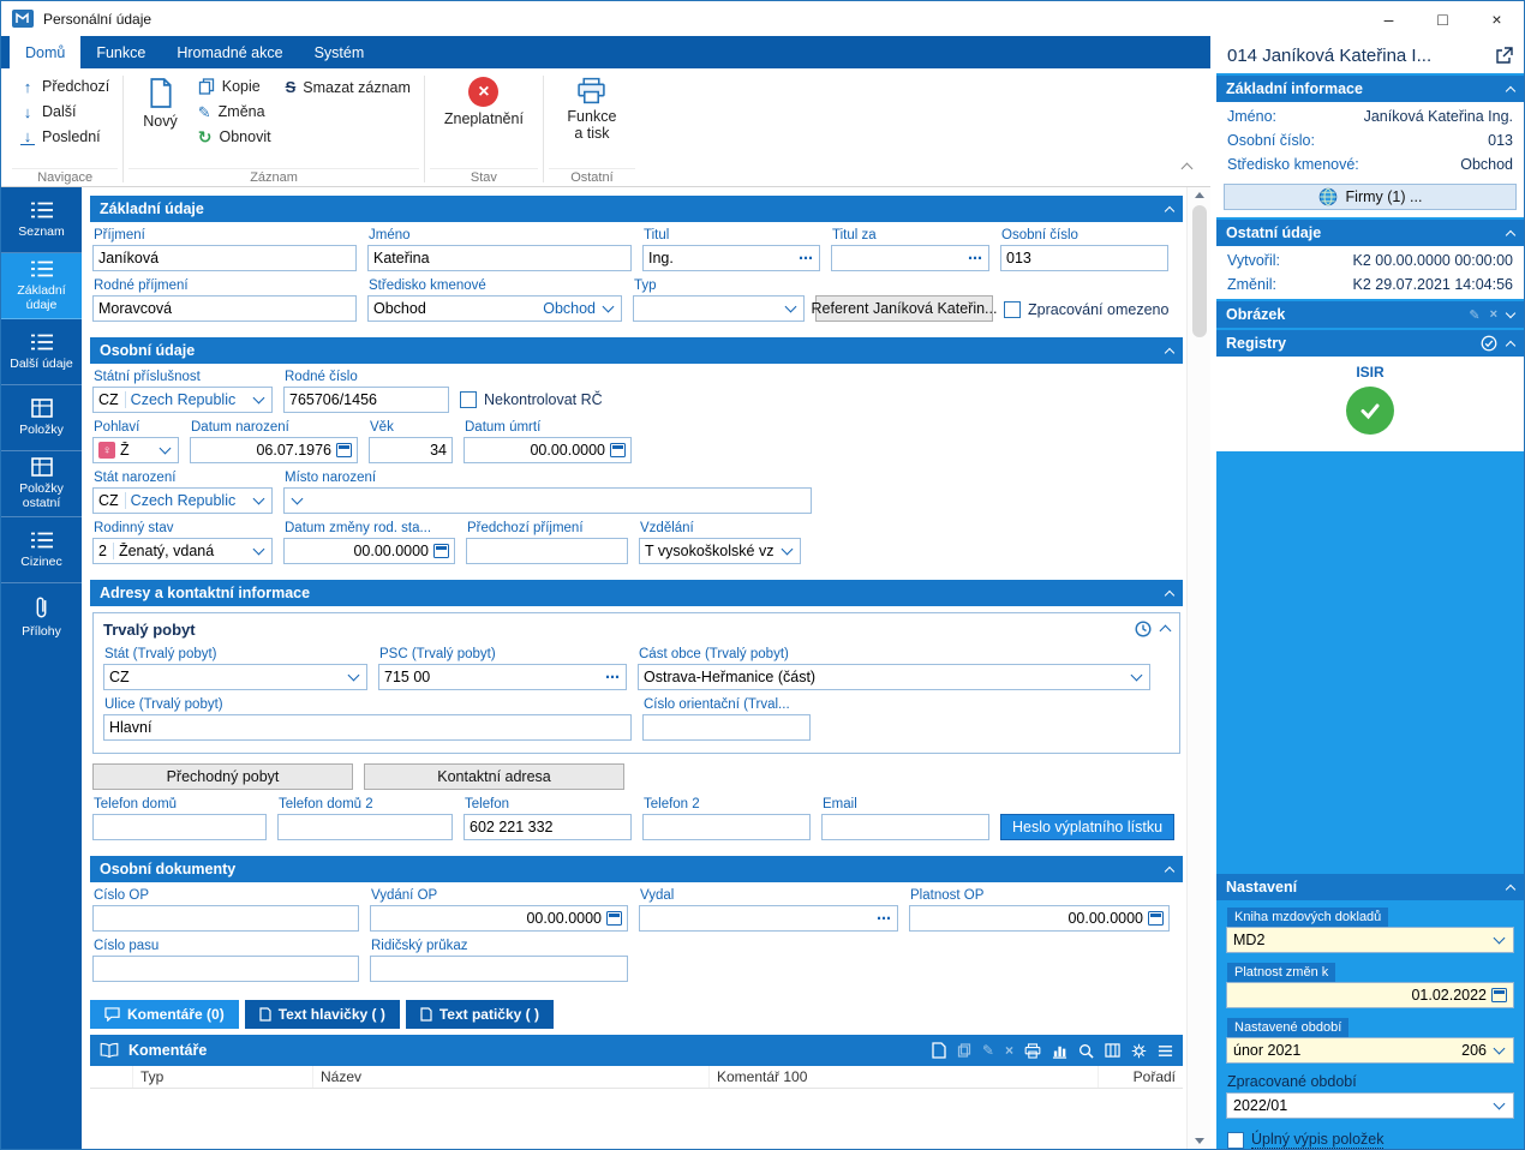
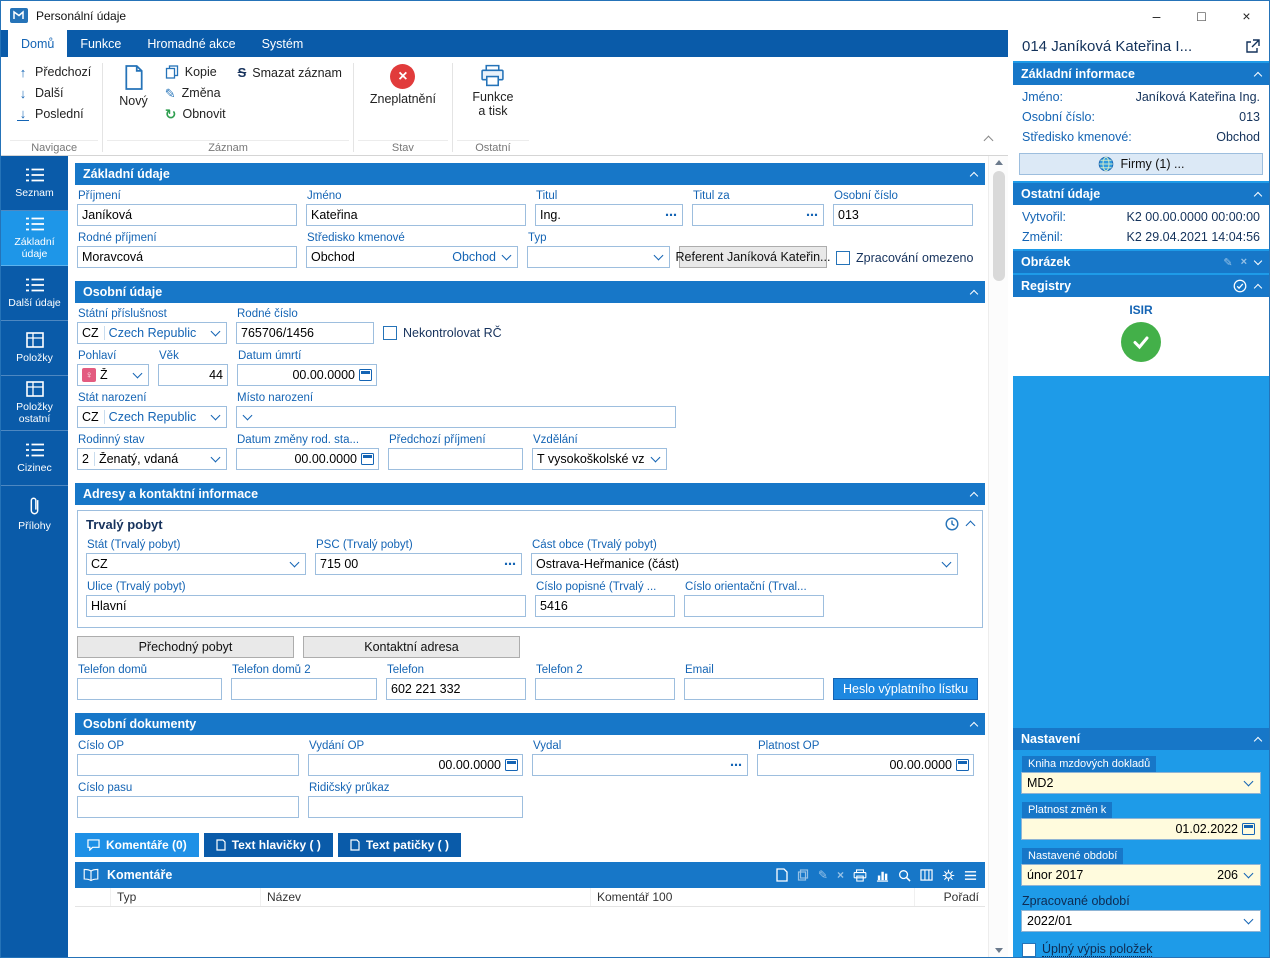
  Personální údaje
  –
  □
  ×
  Domů
  Funkce
  Hromadné akce
  Systém
  ↑
  Předchozí
  ↓
  Další
  ↓
  Poslední
  Navigace
  Nový
  Kopie
  ✎
  Změna
  ↻
  Obnovit
  S
  Smazat záznam
  Záznam
  ×
  Zneplatnění
  Stav
  Funkce a tisk
  Ostatní
  Seznam
  Základní údaje
  Další údaje
  Položky
  Položky ostatní
  Cizinec
  Přílohy
  Základní údaje
  Příjmení
  Janíková
  Jméno
  Kateřina
  Titul
  Ing.
  ⋯
  Titul za
  ⋯
  Osobní číslo
  013
  Rodné příjmení
  Moravcová
  Středisko kmenové
  Obchod
  Obchod
  Typ
  Referent Janíková Kateřin...
  Zpracování omezeno
  Osobní údaje
  Státní příslušnost
  CZ
  Czech Republic
  Rodné číslo
  765706/1456
  Nekontrolovat RČ
  Pohlaví
  ♀
  Ž
- Datum narození
- 06.07.1976
  Věk
- 34
+ 44
  Datum úmrtí
  00.00.0000
  Stát narození
  CZ
  Czech Republic
  Místo narození
  Rodinný stav
  2
  Ženatý, vdaná
  Datum změny rod. sta...
  00.00.0000
  Předchozí příjmení
  Vzdělání
  T vysokoškolské vz
  Adresy a kontaktní informace
  Trvalý pobyt
  Stát (Trvalý pobyt)
  CZ
  PSČ (Trvalý pobyt)
  715 00
  ⋯
  Část obce (Trvalý pobyt)
  Ostrava-Heřmanice (část)
  Ulice (Trvalý pobyt)
  Hlavní
+ Číslo popisné (Trvalý ...
+ 5416
  Číslo orientační (Trval...
  Přechodný pobyt
  Kontaktní adresa
  Telefon domů
  Telefon domů 2
  Telefon
  602 221 332
  Telefon 2
  Email
  Heslo výplatního lístku
  Osobní dokumenty
  Číslo OP
  Vydání OP
  00.00.0000
  Vydal
  ⋯
  Platnost OP
  00.00.0000
  Číslo pasu
  Řidičský průkaz
  Komentáře (0)
  Text hlavičky ( )
  Text patičky ( )
  Komentáře
  ✎
  ×
  Typ
  Název
  Komentář 100
  Pořadí
  014 Janíková Kateřina I...
  Základní informace
  Jméno:
  Janíková Kateřina Ing.
  Osobní číslo:
  013
  Středisko kmenové:
  Obchod
  Firmy (1) ...
  Ostatní údaje
  Vytvořil:
  K2 00.00.0000 00:00:00
  Změnil:
- K2 29.07.2021 14:04:56
+ K2 29.04.2021 14:04:56
  Obrázek
  ✎
  ×
  Registry
  ISIR
  Nastavení
  Kniha mzdových dokladů
  MD2
  Platnost změn k
  01.02.2022
  Nastavené období
- únor 2021
+ únor 2017
  206
  Zpracované období
  2022/01
  Úplný výpis položek
